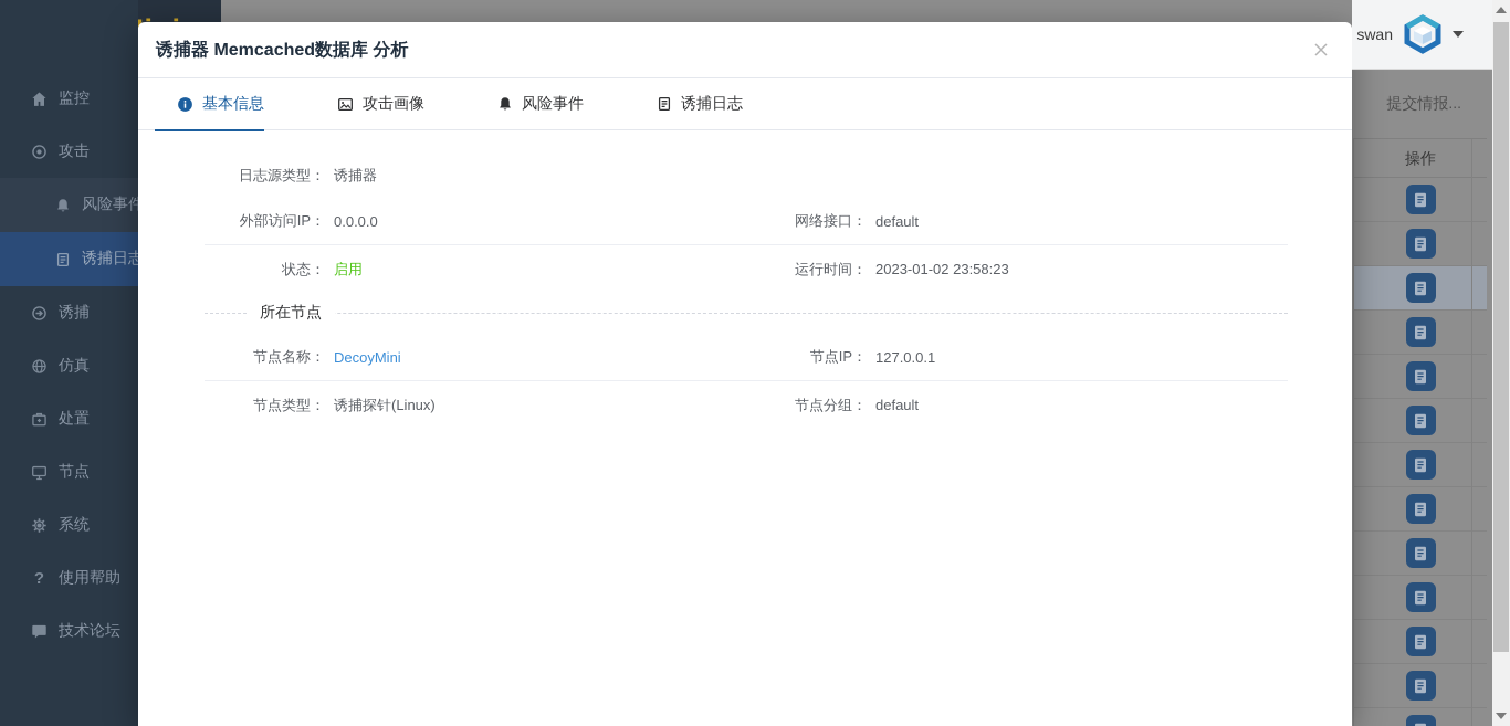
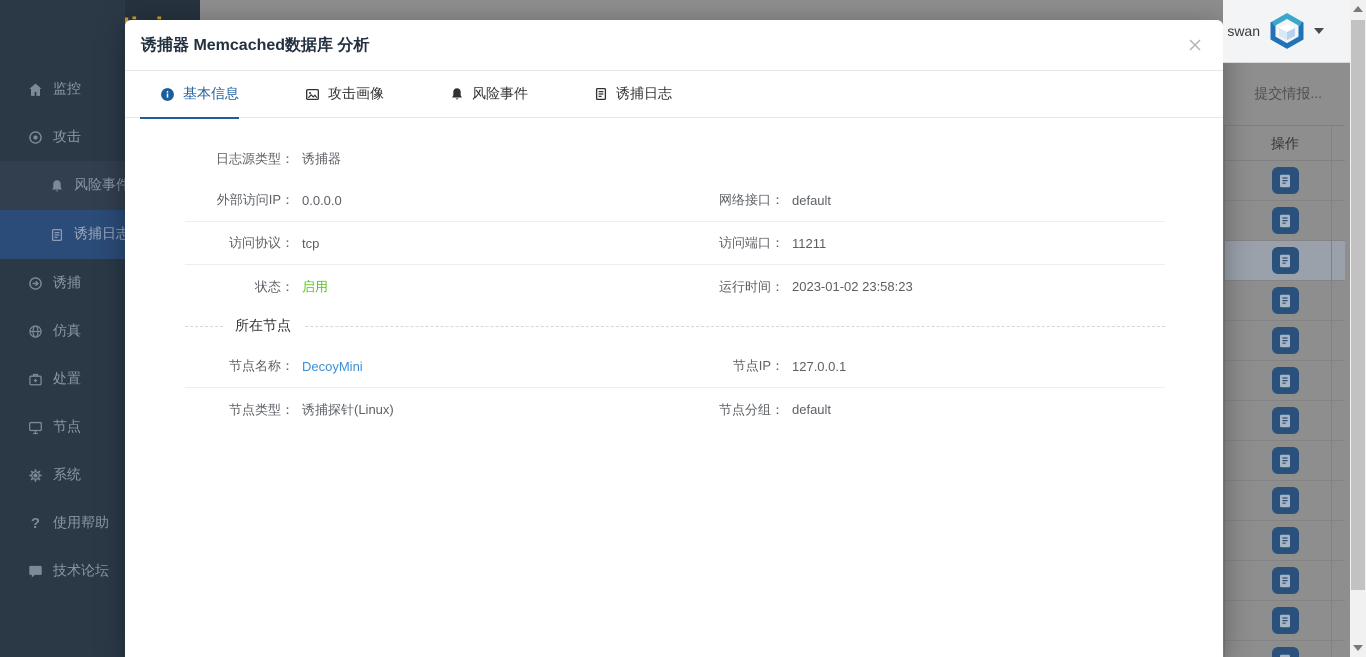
  提交情报...
  操作
  监控
  攻击
  风险事件
  诱捕日志
  诱捕
  仿真
  处置
  节点
  系统
  ?
  使用帮助
  技术论坛
  swan
  诱捕器 Memcached数据库 分析
  基本信息
  攻击画像
  风险事件
  诱捕日志
  日志源类型：
  诱捕器
  外部访问IP：
  0.0.0.0
  网络接口：
  default
+ 访问协议：
+ tcp
+ 访问端口：
+ 11211
  状态：
  启用
  运行时间：
  2023-01-02 23:58:23
  所在节点
  节点名称：
  DecoyMini
  节点IP：
  127.0.0.1
  节点类型：
  诱捕探针(Linux)
  节点分组：
  default
